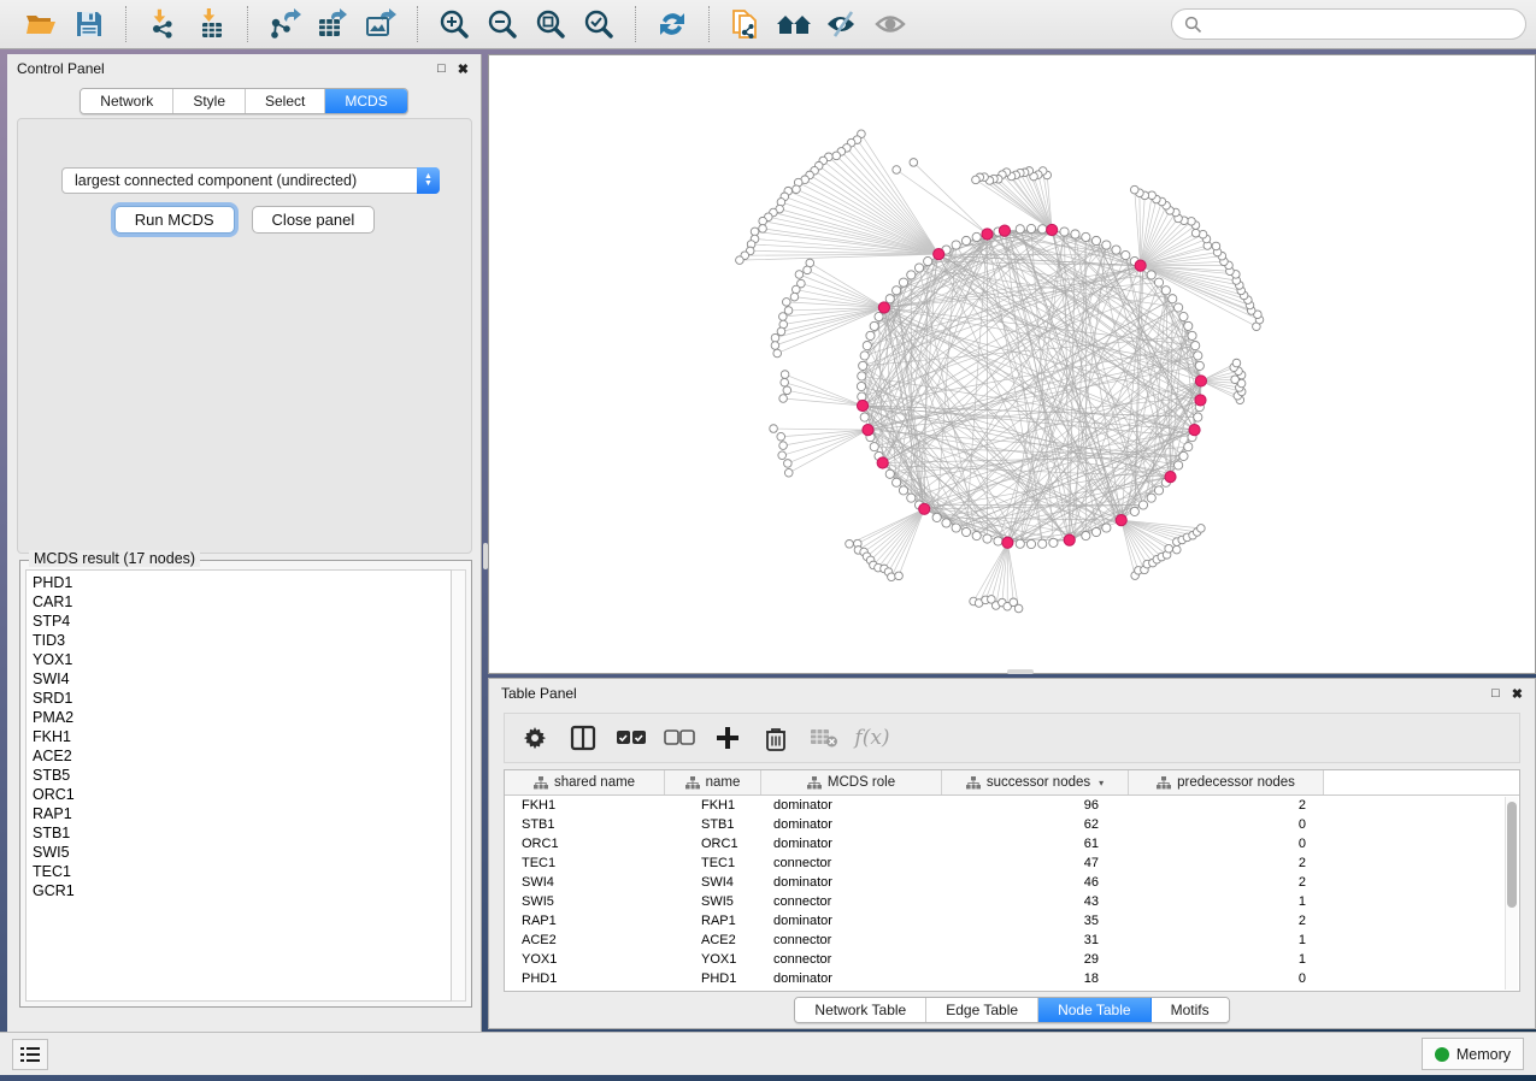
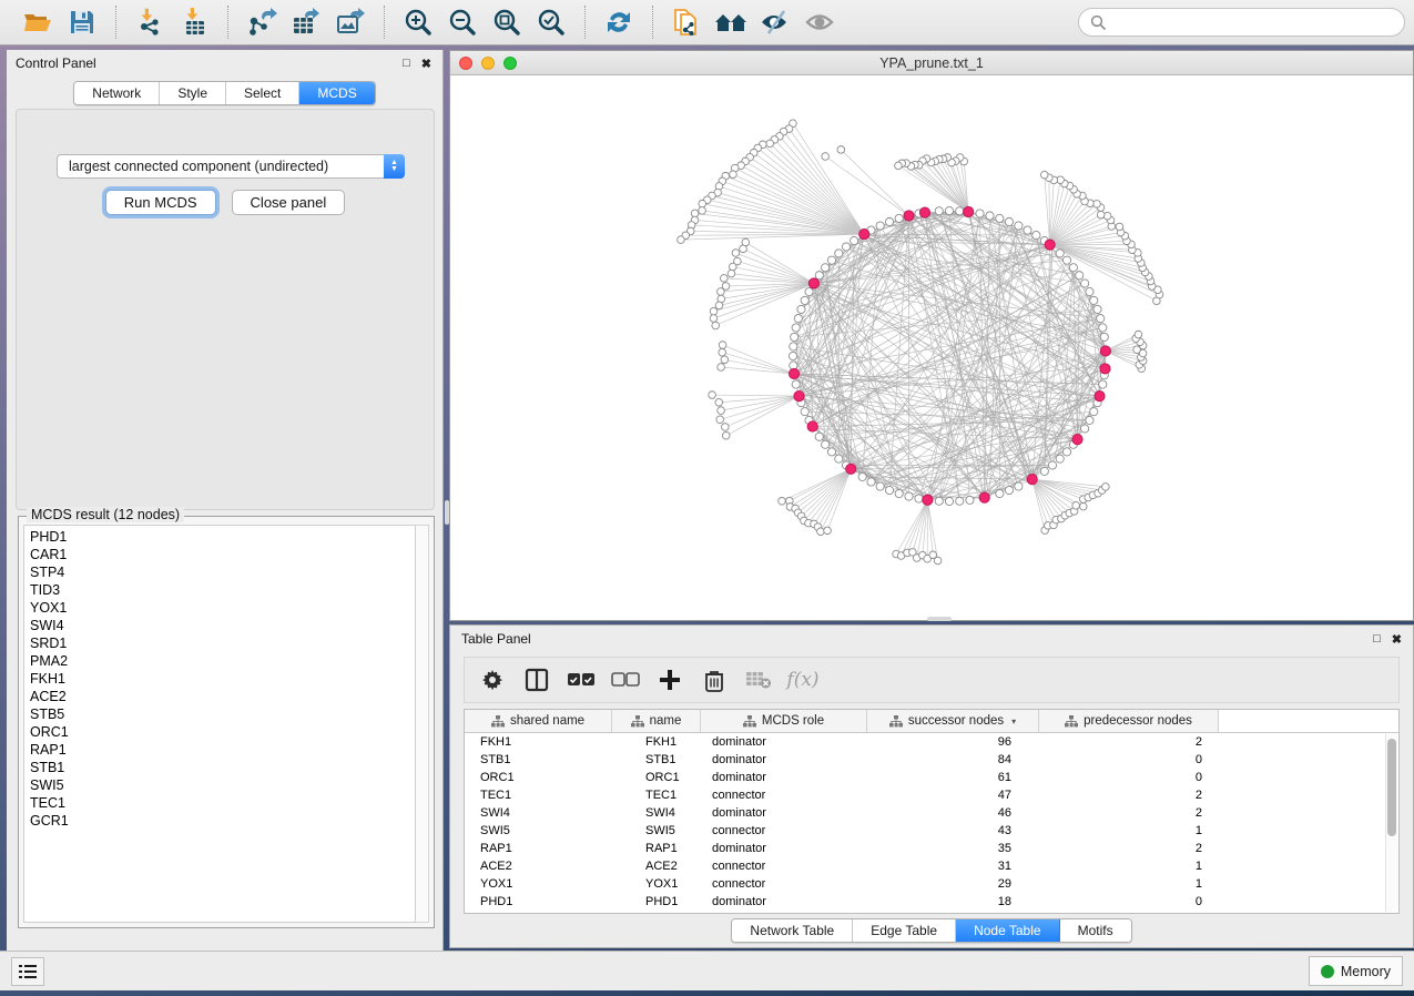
  Control Panel
  □
  ✖
  Network
  Style
  Select
  MCDS
  largest connected component (undirected)
  Run MCDS
  Close panel
- MCDS result (17 nodes)
+ MCDS result (12 nodes)
  PHD1
  CAR1
  STP4
  TID3
  YOX1
  SWI4
  SRD1
  PMA2
  FKH1
  ACE2
  STB5
  ORC1
  RAP1
  STB1
  SWI5
  TEC1
  GCR1
+ YPA_prune.txt_1
  Table Panel
  □
  ✖
  f(x)
  shared name
  name
  MCDS role
  successor nodes
  ▾
  predecessor nodes
  FKH1
  FKH1
  dominator
  96
  2
  STB1
  STB1
  dominator
- 62
+ 84
  0
  ORC1
  ORC1
  dominator
  61
  0
  TEC1
  TEC1
  connector
  47
  2
  SWI4
  SWI4
  dominator
  46
  2
  SWI5
  SWI5
  connector
  43
  1
  RAP1
  RAP1
  dominator
  35
  2
  ACE2
  ACE2
  connector
  31
  1
  YOX1
  YOX1
  connector
  29
  1
  PHD1
  PHD1
  dominator
  18
  0
  Network Table
  Edge Table
  Node Table
  Motifs
  Memory
